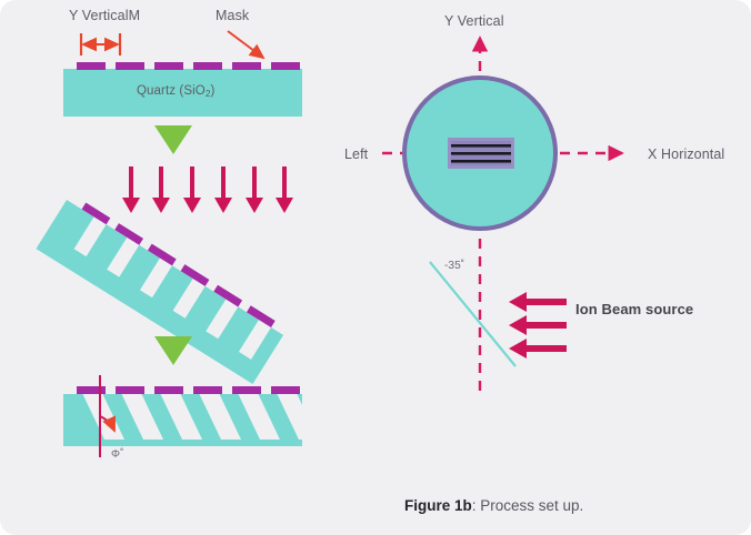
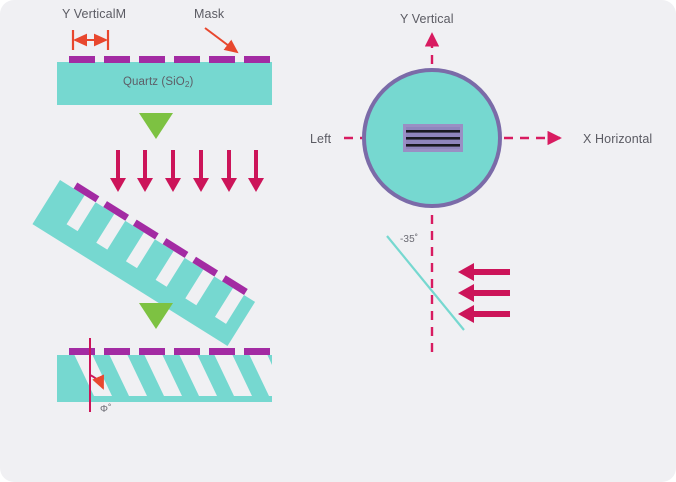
  Y VerticalM
  Mask
  Quartz (SiO2)
  Φ˚
  Y Vertical
  X Horizontal
  Left
  -35˚
- Ion Beam source
- Figure 1b: Process set up.
